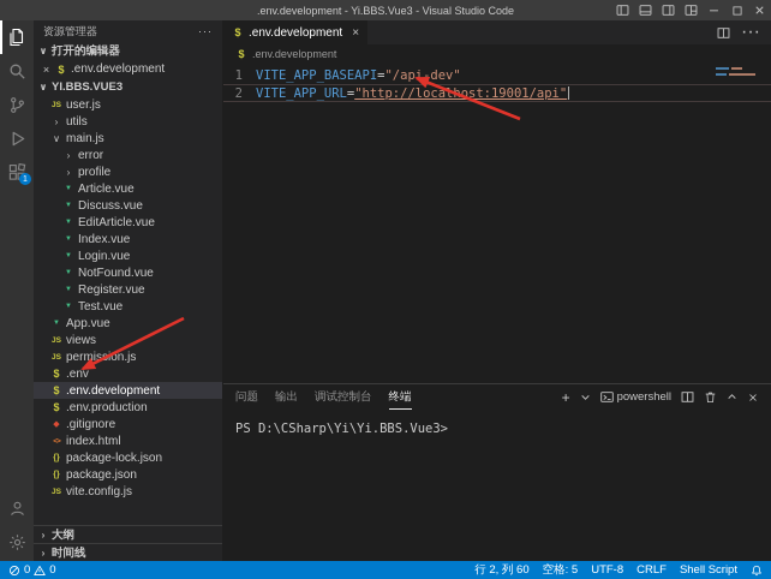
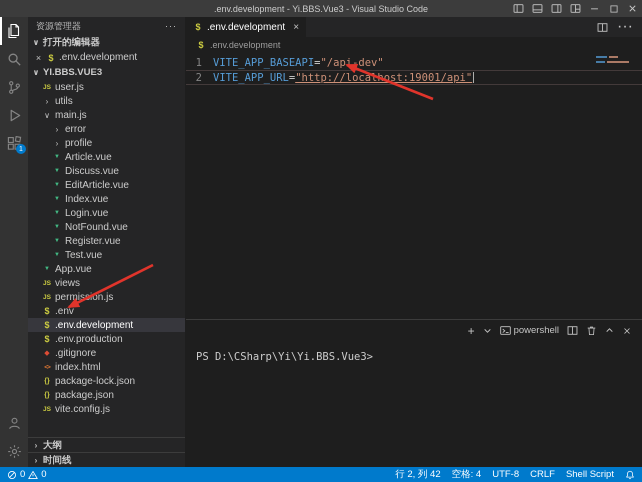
  .env.development - Yi.BBS.Vue3 - Visual Studio Code
  资源管理器
  ···
  ∨
  打开的编辑器
  ×
  $
  .env.development
  ∨
  YI.BBS.VUE3
  user.js
  ›
  utils
  ∨
  main.js
  ›
  error
  ›
  profile
  Article.vue
  Discuss.vue
  EditArticle.vue
  Index.vue
  Login.vue
  NotFound.vue
  Register.vue
  Test.vue
  App.vue
  views
  permison.js
  $
  .env
  $
  .env.development
  $
  .env.production
  .gitignore
  index.html
  package-lock.json
  package.json
  vite.config.js
  ›
  大纲
  ›
  时间线
  $
  .env.development
  ×
  ···
  $
  .env.development
  1
  VITE_APP_BASEAPI
  =
  "/api-dev"
  2
  VITE_APP_URL
  =
  "http://localost:19001/api"
- 问题
- 输出
- 调试控制台
- 终端
  +
  powershell
  PS D:\CSharp\Yi\Yi.BBS.Vue3>
  0
  0
- 行 2, 列 60
+ 行 2, 列 42
- 空格: 5
+ 空格: 4
  UTF-8
  CRLF
  Shell Script
